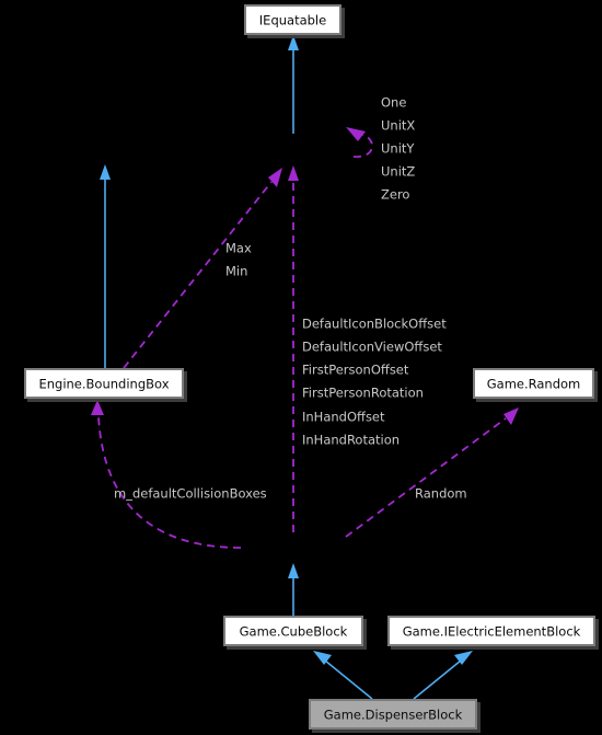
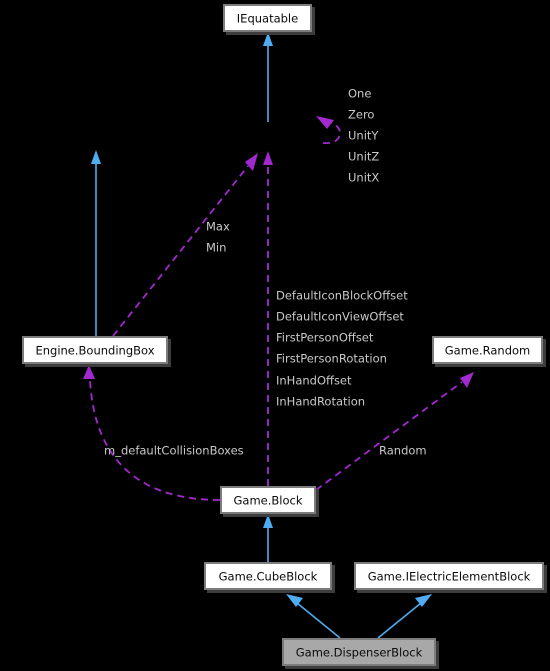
  IEquatable
  Engine.BoundingBox
  Game.Random
+ Game.Block
  Game.CubeBlock
  Game.IElectricElementBlock
  Game.DispenserBlock
  One
- UnitX
+ Zero
  UnitY
  UnitZ
- Zero
+ UnitX
  Max
  Min
  DefaultIconBlockOffset
  DefaultIconViewOffset
  FirstPersonOffset
  FirstPersonRotation
  InHandOffset
  InHandRotation
  m_defaultCollisionBoxes
  Random
